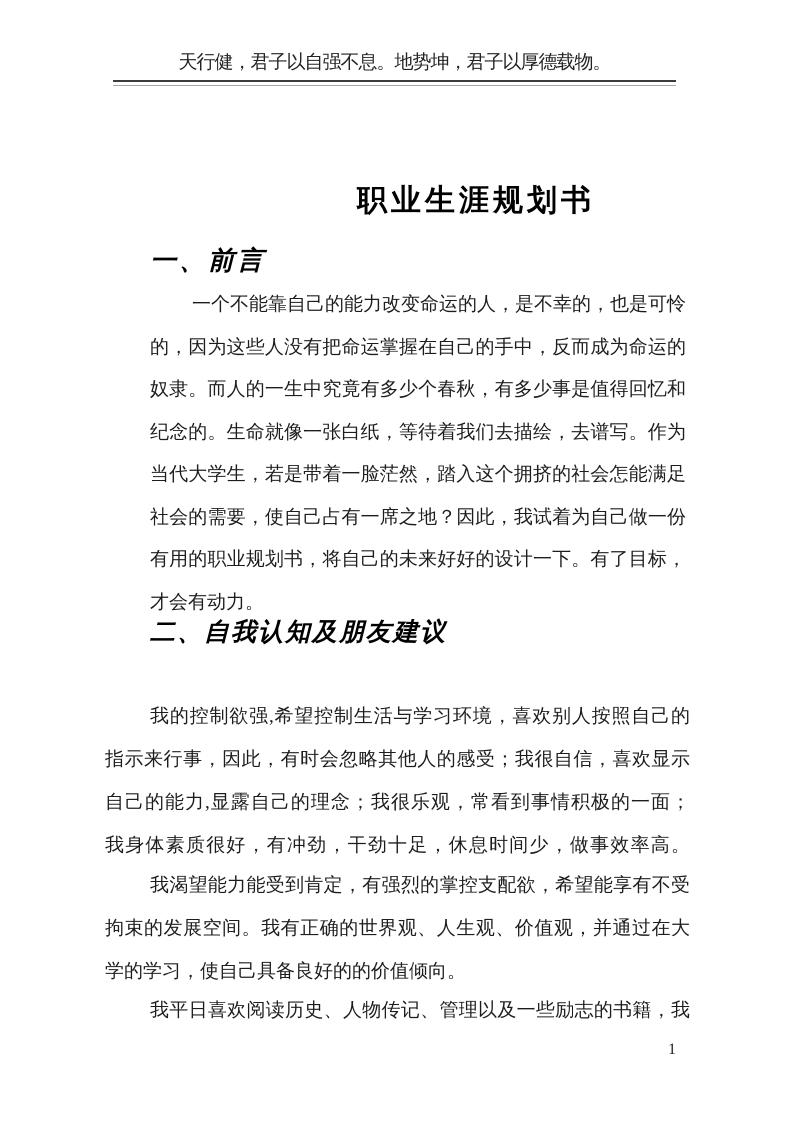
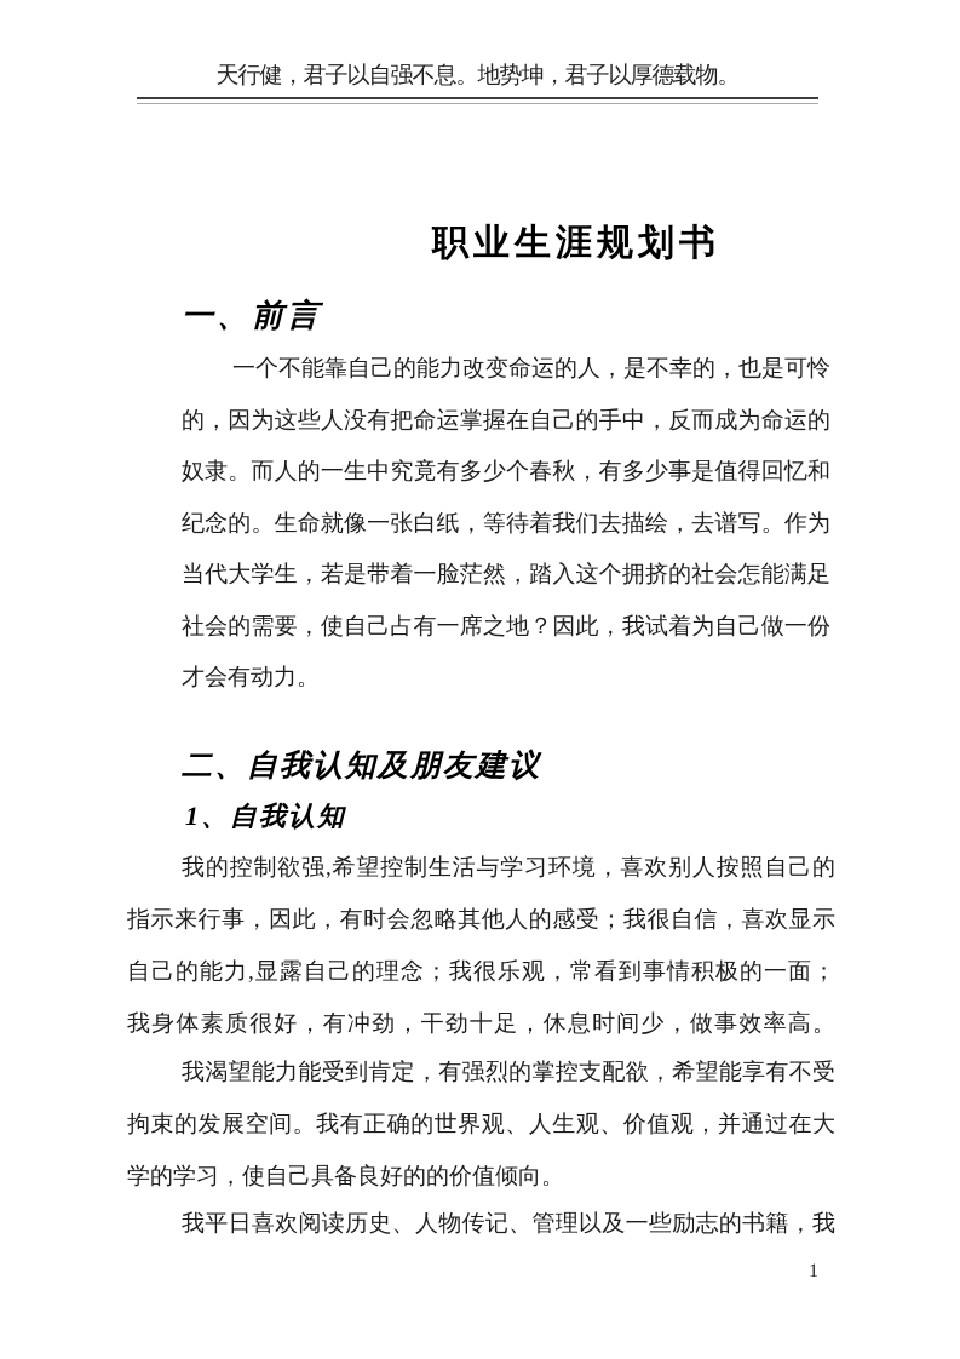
  天行健，君子以自强不息。地势坤，君子以厚德载物。
  职业生涯规划书
  一、前言
  一个不能靠自己的能力改变命运的人，是不幸的，也是可怜
  的，因为这些人没有把命运掌握在自己的手中，反而成为命运的
  奴隶。而人的一生中究竟有多少个春秋，有多少事是值得回忆和
  纪念的。生命就像一张白纸，等待着我们去描绘，去谱写。作为
  当代大学生，若是带着一脸茫然，踏入这个拥挤的社会怎能满足
  社会的需要，使自己占有一席之地？因此，我试着为自己做一份
- 有用的职业规划书，将自己的未来好好的设计一下。有了目标，
  才会有动力。
  二、自我认知及朋友建议
+ 1、自我认知
  我的控制欲强,希望控制生活与学习环境，喜欢别人按照自己的
  指示来行事，因此，有时会忽略其他人的感受；我很自信，喜欢显示
  自己的能力,显露自己的理念；我很乐观，常看到事情积极的一面；
  我身体素质很好，有冲劲，干劲十足，休息时间少，做事效率高。
  我渴望能力能受到肯定，有强烈的掌控支配欲，希望能享有不受
  拘束的发展空间。我有正确的世界观、人生观、价值观，并通过在大
  学的学习，使自己具备良好的的价值倾向。
  我平日喜欢阅读历史、人物传记、管理以及一些励志的书籍，我
  1
